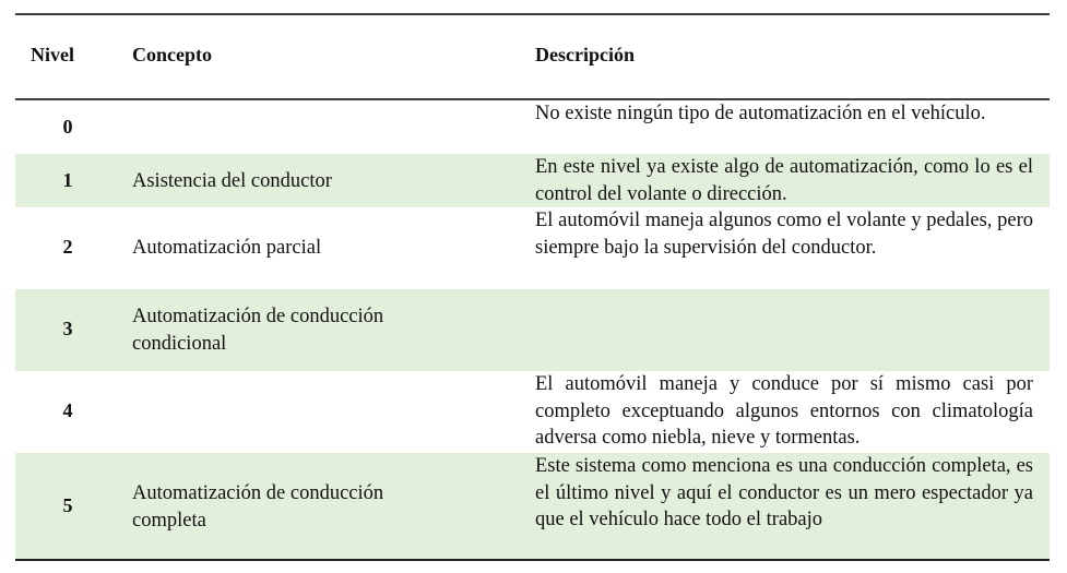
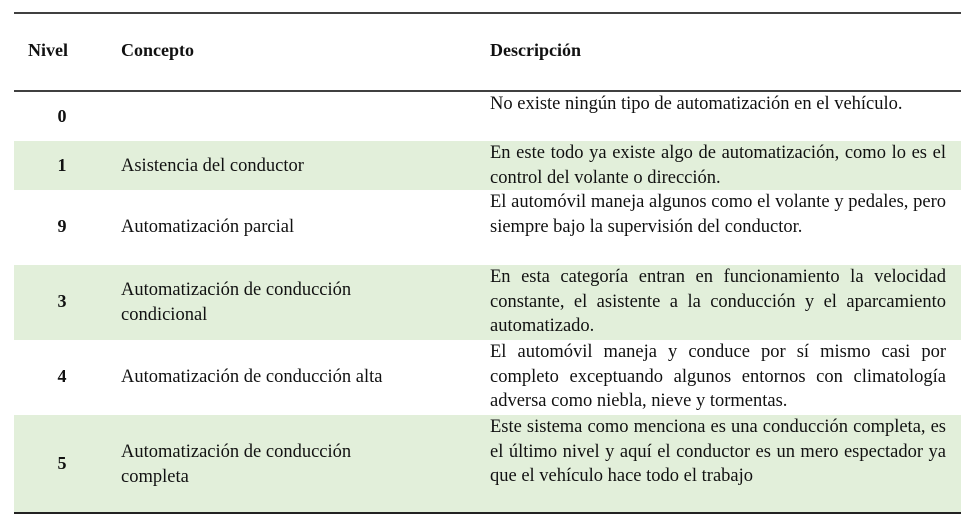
  Nivel
  Concepto
  Descripción
  0
  No existe ningún tipo de automatización en el vehículo.
  1
  Asistencia del conductor
- En este nivel ya existe algo de automatización, como lo es el control del volante o dirección.
+ En este todo ya existe algo de automatización, como lo es el control del volante o dirección.
- 2
+ 9
  Automatización parcial
  El automóvil maneja algunos como el volante y pedales, pero siempre bajo la supervisión del conductor.
  3
  Automatización de conducción condicional
+ En esta categoría entran en funcionamiento la velocidad constante, el asistente a la conducción y el aparcamiento automatizado.
  4
+ Automatización de conducción alta
  El automóvil maneja y conduce por sí mismo casi por completo exceptuando algunos entornos con climatología adversa como niebla, nieve y tormentas.
  5
  Automatización de conducción completa
  Este sistema como menciona es una conducción completa, es el último nivel y aquí el conductor es un mero espectador ya que el vehículo hace todo el trabajo
